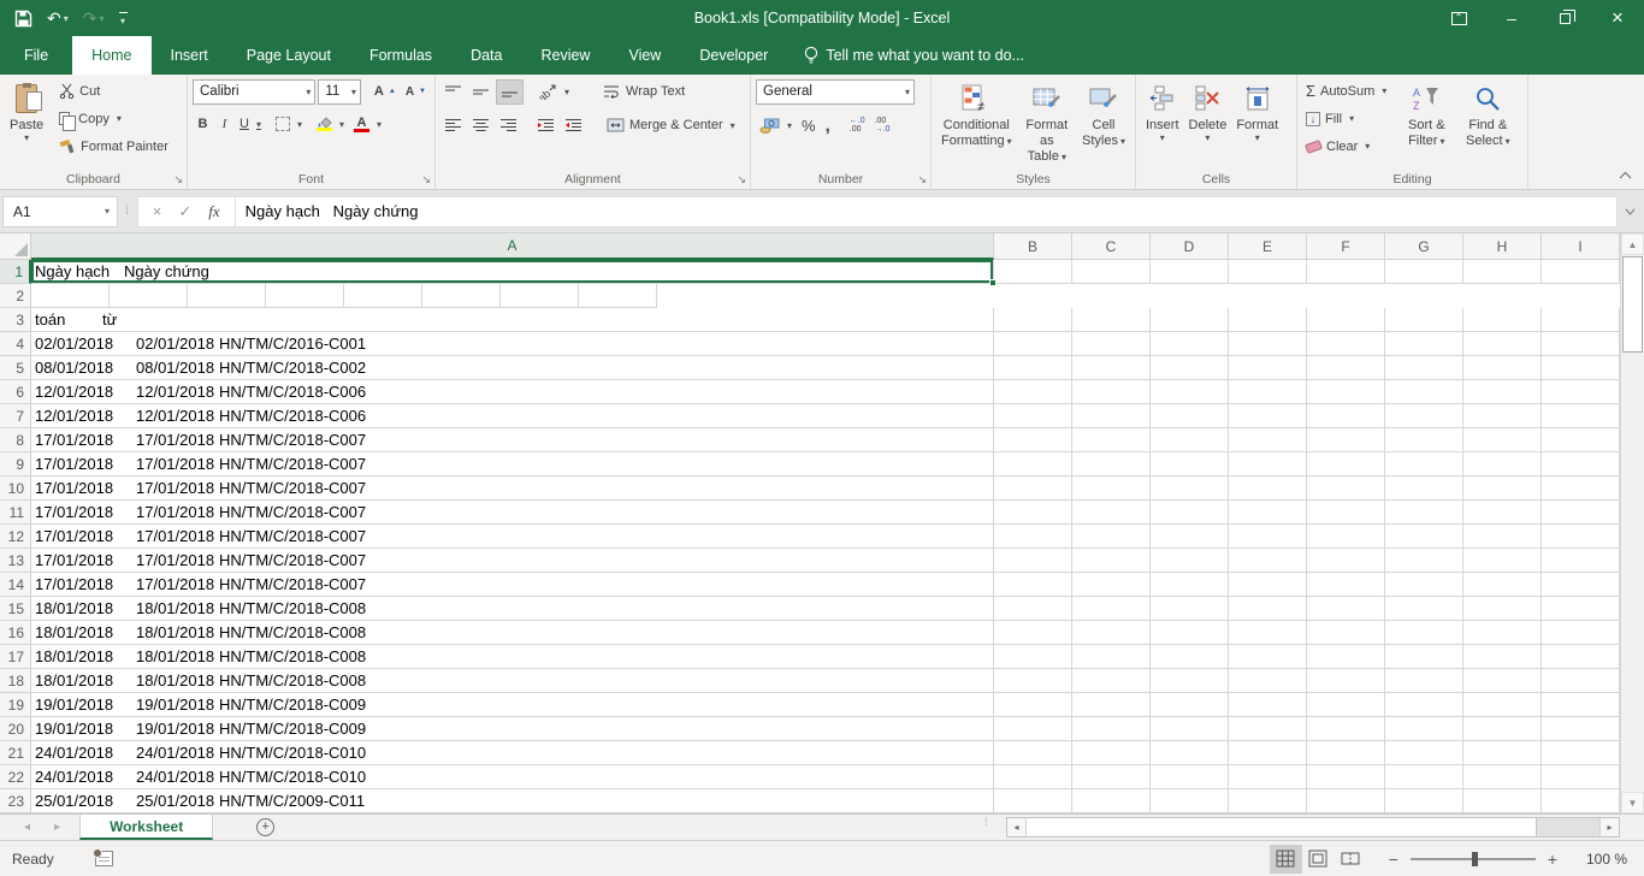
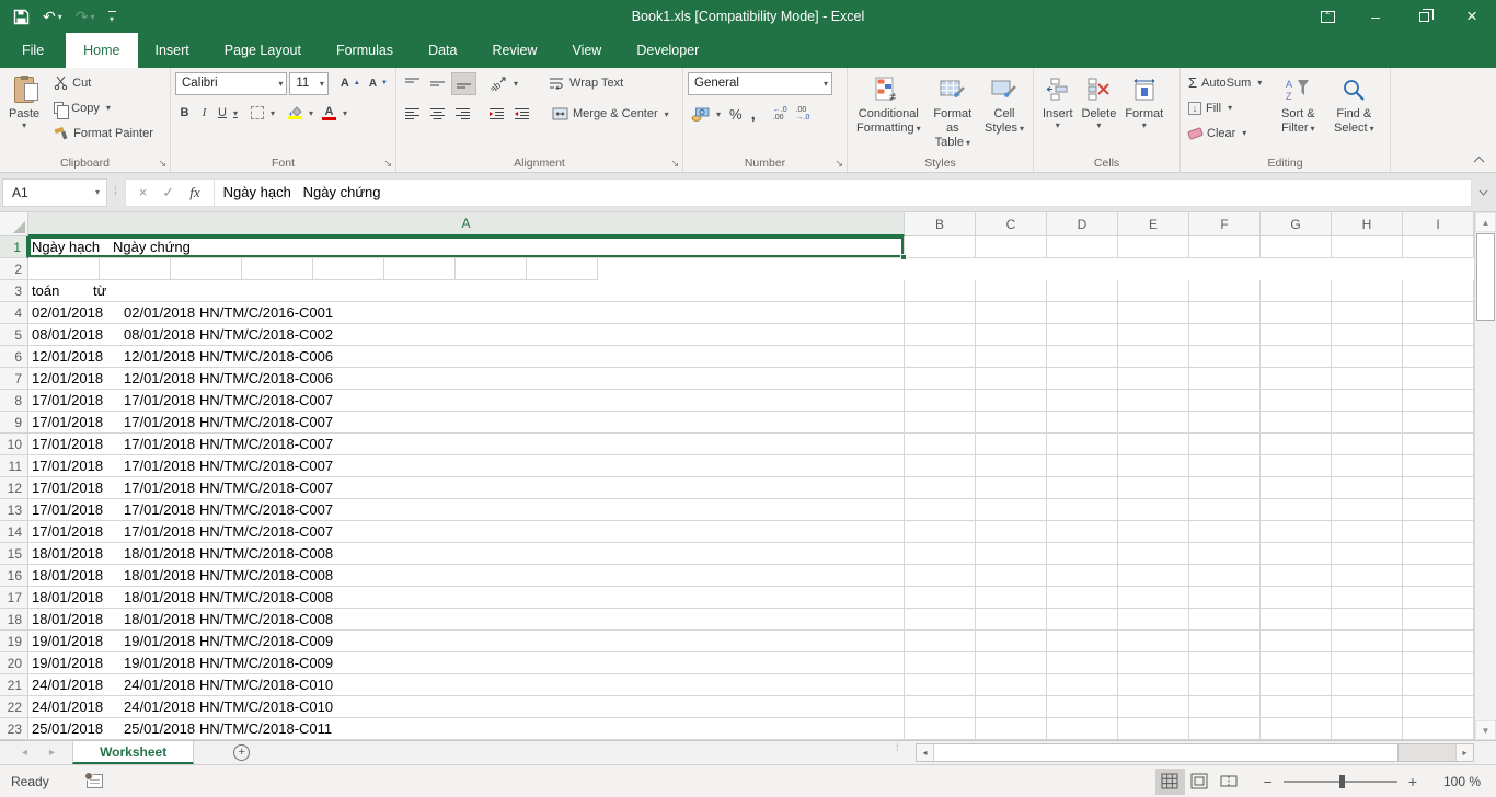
  ↶
  ▾
  ↷
  ▾
  ▾
  Book1.xls [Compatibility Mode] - Excel
  ⌃
  –
  ×
  File
  Home
  Insert
  Page Layout
  Formulas
  Data
  Review
  View
  Developer
- Tell me what you want to do...
  Paste
  Cut
  Copy
  Format Painter
  Clipboard
  ↘
  Calibri
  ▾
  11
  ▾
  A
  A
  B
  I
  U
  A
  Font
  ↘
  Wrap Text
  Merge & Center
  Alignment
  ↘
  General
  ▾
  %
  ,
  Number
  ↘
  ≠
  Conditional Formatting
  Format as Table
  Cell Styles
  Styles
  Insert
  Delete
  Format
  Cells
  AutoSum
  ↓
  Fill
  Clear
  A
  Z
  Sort & Filter
  Find & Select
  Editing
  A1
  ▾
  ⁞
  ×
  ✓
  fx
  Ngày hạch Ngày chứng
  A
  B
  C
  D
  E
  F
  G
  H
  I
  1
  Ngày hạch
  Ngày chứng
  2
  3
  toán
  từ
  4
  02/01/2018
  02/01/2018
  HN/TM/C/2016-C001
  5
  08/01/2018
  08/01/2018
  HN/TM/C/2018-C002
  6
  12/01/2018
  12/01/2018
  HN/TM/C/2018-C006
  7
  12/01/2018
  12/01/2018
  HN/TM/C/2018-C006
  8
  17/01/2018
  17/01/2018
  HN/TM/C/2018-C007
  9
  17/01/2018
  17/01/2018
  HN/TM/C/2018-C007
  10
  17/01/2018
  17/01/2018
  HN/TM/C/2018-C007
  11
  17/01/2018
  17/01/2018
  HN/TM/C/2018-C007
  12
  17/01/2018
  17/01/2018
  HN/TM/C/2018-C007
  13
  17/01/2018
  17/01/2018
  HN/TM/C/2018-C007
  14
  17/01/2018
  17/01/2018
  HN/TM/C/2018-C007
  15
  18/01/2018
  18/01/2018
  HN/TM/C/2018-C008
  16
  18/01/2018
  18/01/2018
  HN/TM/C/2018-C008
  17
  18/01/2018
  18/01/2018
  HN/TM/C/2018-C008
  18
  18/01/2018
  18/01/2018
  HN/TM/C/2018-C008
  19
  19/01/2018
  19/01/2018
  HN/TM/C/2018-C009
  20
  19/01/2018
  19/01/2018
  HN/TM/C/2018-C009
  21
  24/01/2018
  24/01/2018
  HN/TM/C/2018-C010
  22
  24/01/2018
  24/01/2018
  HN/TM/C/2018-C010
  23
  25/01/2018
  25/01/2018
- HN/TM/C/2009-C011
+ HN/TM/C/2018-C011
  ▲
  ▼
  ◂
  ▸
  Worksheet
  +
  ⁞
  ◂
  ▸
  Ready
  −
  +
  100 %
